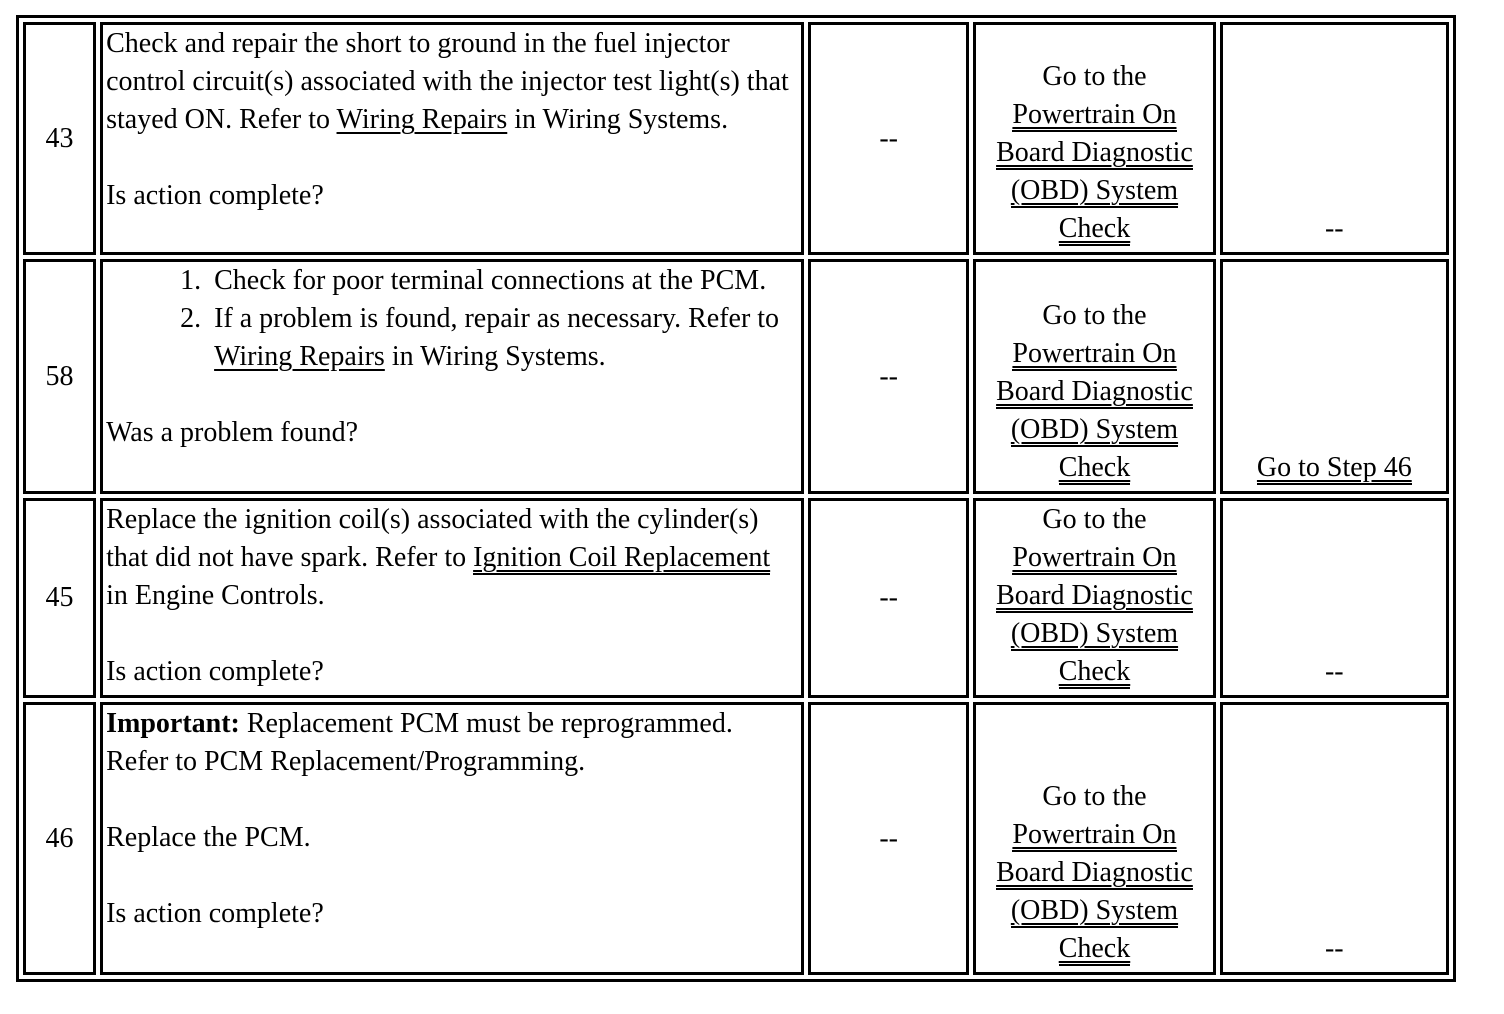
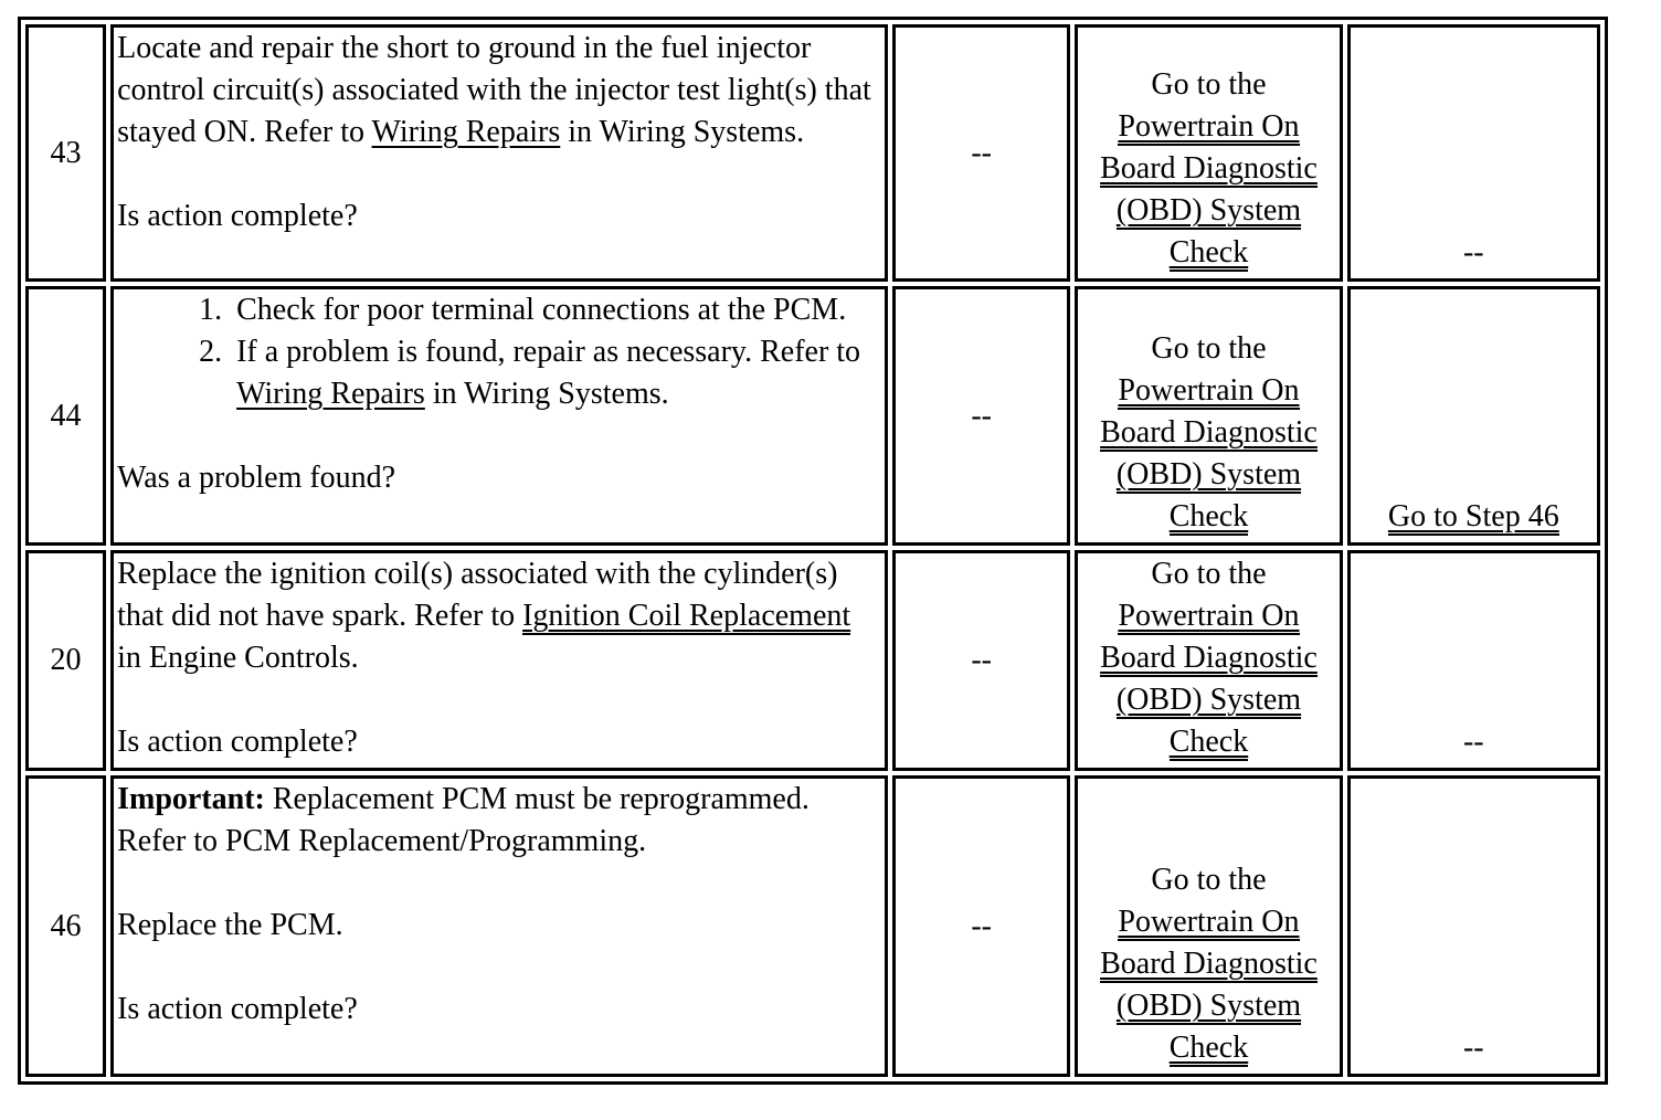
- 43	Check and repair the short to ground in the fuel injector control circuit(s) associated with the injector test light(s) that stayed ON. Refer to Wiring Repairs in Wiring Systems.Is action complete?	--	Go to thePowertrain OnBoard Diagnostic(OBD) SystemCheck	--
+ 43	Locate and repair the short to ground in the fuel injector control circuit(s) associated with the injector test light(s) that stayed ON. Refer to Wiring Repairs in Wiring Systems.Is action complete?	--	Go to thePowertrain OnBoard Diagnostic(OBD) SystemCheck	--
- 58	Check for poor terminal connections at the PCM.If a problem is found, repair as necessary. Refer to Wiring Repairs in Wiring Systems.Was a problem found?	--	Go to thePowertrain OnBoard Diagnostic(OBD) SystemCheck	Go to Step 46
+ 44	Check for poor terminal connections at the PCM.If a problem is found, repair as necessary. Refer to Wiring Repairs in Wiring Systems.Was a problem found?	--	Go to thePowertrain OnBoard Diagnostic(OBD) SystemCheck	Go to Step 46
- 45	Replace the ignition coil(s) associated with the cylinder(s) that did not have spark. Refer to Ignition Coil Replacement in Engine Controls.Is action complete?	--	Go to thePowertrain OnBoard Diagnostic(OBD) SystemCheck	--
+ 20	Replace the ignition coil(s) associated with the cylinder(s) that did not have spark. Refer to Ignition Coil Replacement in Engine Controls.Is action complete?	--	Go to thePowertrain OnBoard Diagnostic(OBD) SystemCheck	--
  46	Important: Replacement PCM must be reprogrammed. Refer to PCM Replacement/Programming.Replace the PCM.Is action complete?	--	Go to thePowertrain OnBoard Diagnostic(OBD) SystemCheck	--
